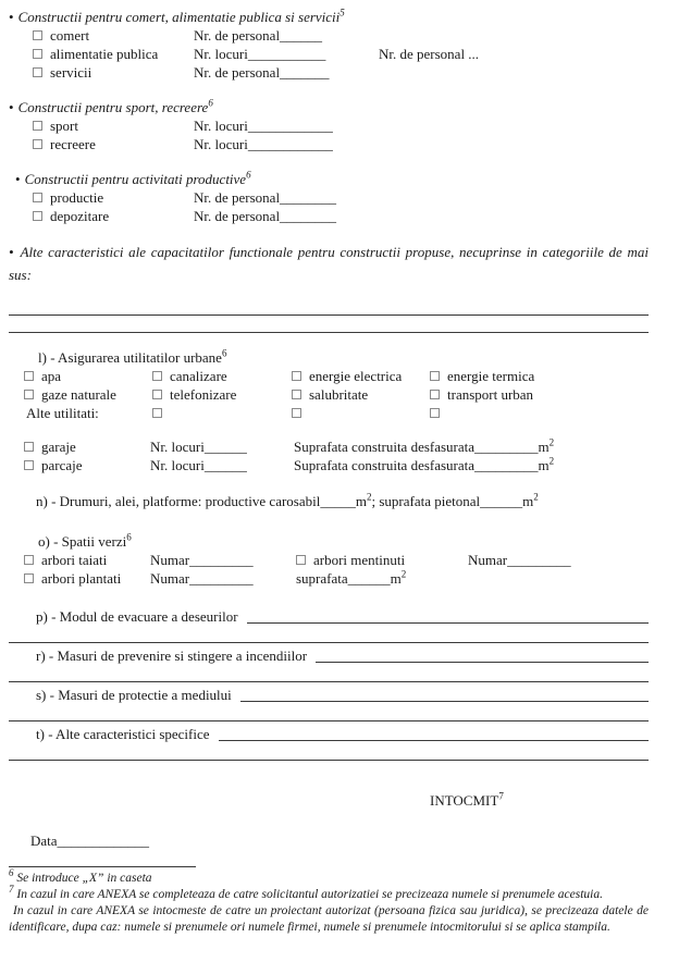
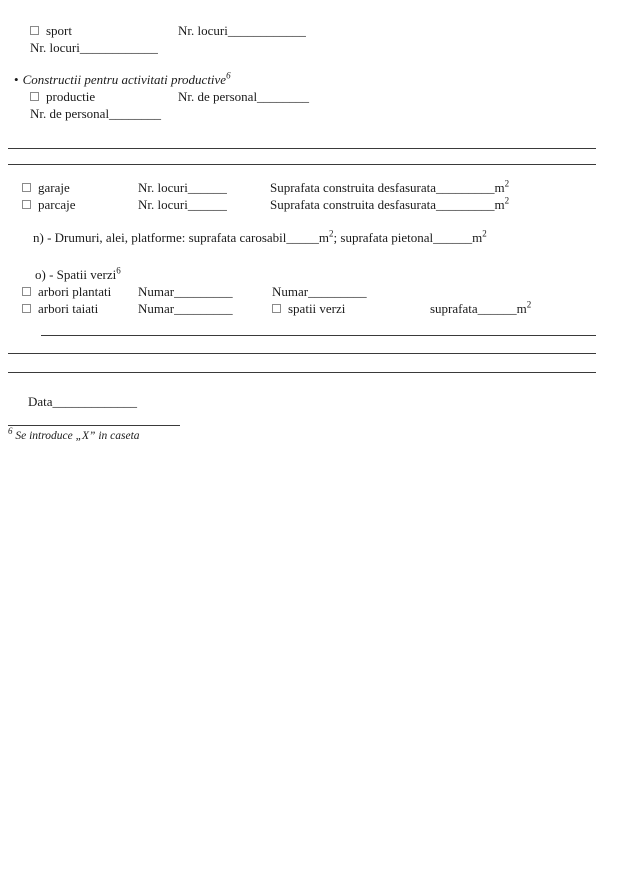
- • Constructii pentru comert, alimentatie publica si servicii5
- comert
- Nr. de personal______
- alimentatie publica
- Nr. locuri___________
- Nr. de personal ...
- servicii
- Nr. de personal_______
- • Constructii pentru sport, recreere6
  sport
  Nr. locuri____________
- recreere
  Nr. locuri____________
  • Constructii pentru activitati productive6
  productie
  Nr. de personal________
- depozitare
  Nr. de personal________
- • Alte caracteristici ale capacitatilor functionale pentru constructii propuse, necuprinse in categoriile de mai sus:
- l) - Asigurarea utilitatilor urbane6
- apa
- canalizare
- energie electrica
- energie termica
- gaze naturale
- telefonizare
- salubritate
- transport urban
- Alte utilitati:
  garaje
  Nr. locuri______
  Suprafata construita desfasurata_________m2
  parcaje
  Nr. locuri______
  Suprafata construita desfasurata_________m2
- n) - Drumuri, alei, platforme: productive carosabil_____m2; suprafata pietonal______m2
+ n) - Drumuri, alei, platforme: suprafata carosabil_____m2; suprafata pietonal______m2
  o) - Spatii verzi6
- arbori taiati
+ arbori plantati
  Numar_________
- arbori mentinuti
  Numar_________
- arbori plantati
+ arbori taiati
  Numar_________
+ spatii verzi
  suprafata______m2
- p) - Modul de evacuare a deseurilor
- r) - Masuri de prevenire si stingere a incendiilor
- s) - Masuri de protectie a mediului
- t) - Alte caracteristici specifice
- INTOCMIT7
  Data_____________
  6 Se introduce „X” in caseta
- 7 In cazul in care ANEXA se completeaza de catre solicitantul autorizatiei se precizeaza numele si prenumele acestuia.
- In cazul in care ANEXA se intocmeste de catre un proiectant autorizat (persoana fizica sau juridica), se precizeaza datele de identificare, dupa caz: numele si prenumele ori numele firmei, numele si prenumele intocmitorului si se aplica stampila.
